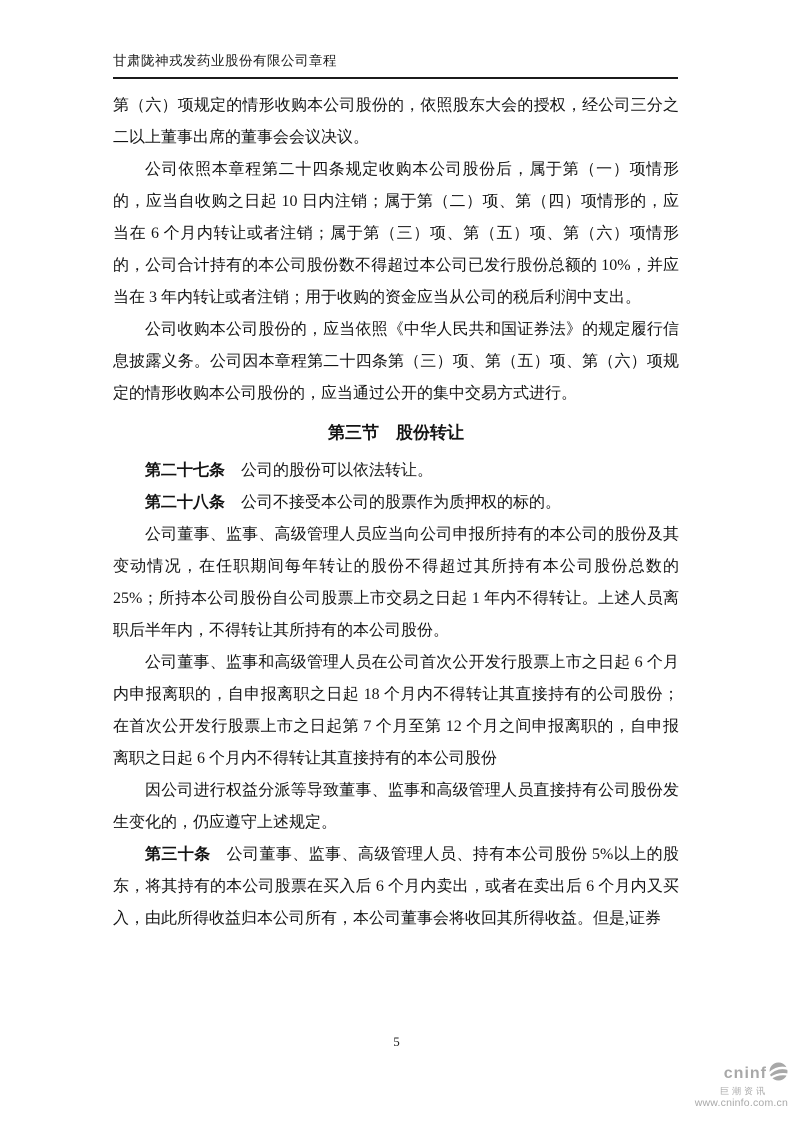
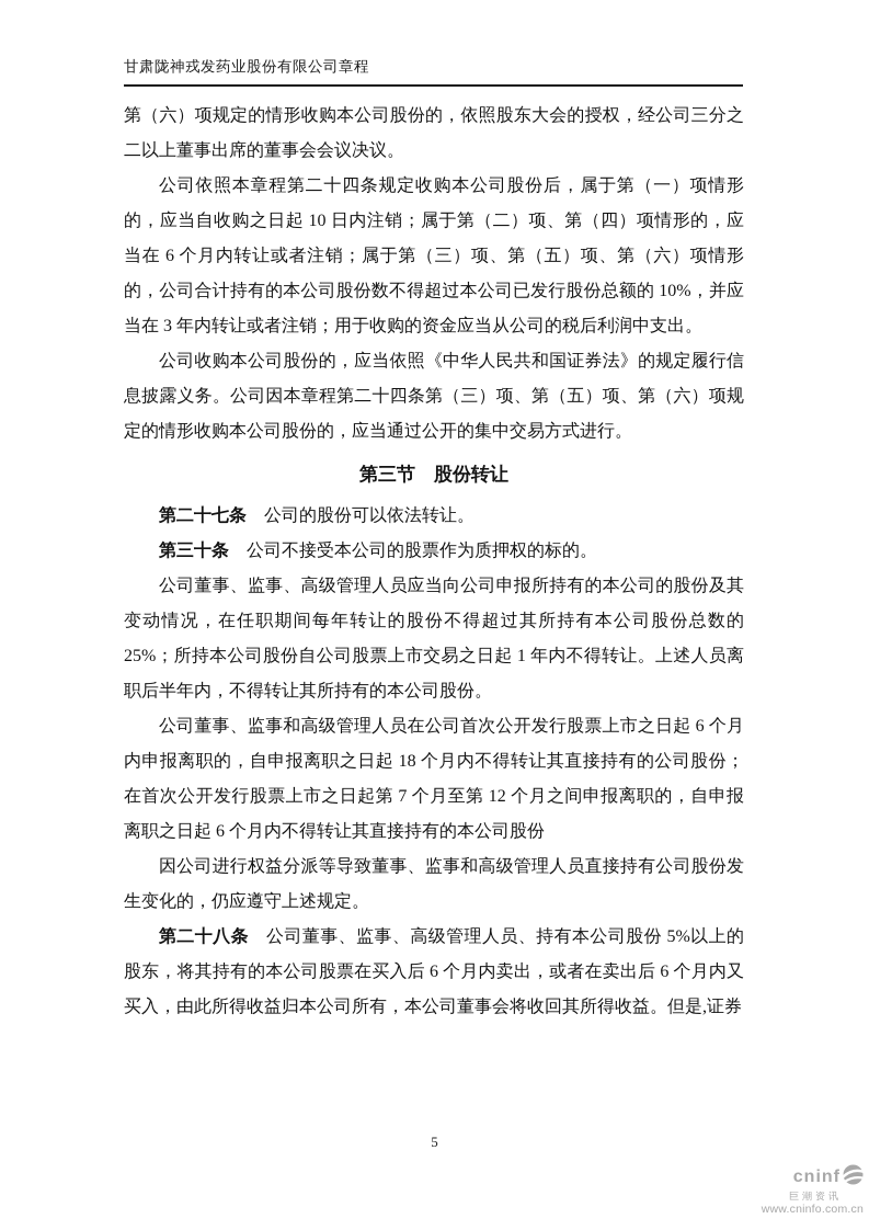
  甘肃陇神戎发药业股份有限公司章程
  第（六）项规定的情形收购本公司股份的，依照股东大会的授权，经公司三分之二以上董事出席的董事会会议决议。
  公司依照本章程第二十四条规定收购本公司股份后，属于第（一）项情形的，应当自收购之日起 10 日内注销；属于第（二）项、第（四）项情形的，应当在 6 个月内转让或者注销；属于第（三）项、第（五）项、第（六）项情形的，公司合计持有的本公司股份数不得超过本公司已发行股份总额的 10%，并应当在 3 年内转让或者注销；用于收购的资金应当从公司的税后利润中支出。
  公司收购本公司股份的，应当依照《中华人民共和国证券法》的规定履行信息披露义务。公司因本章程第二十四条第（三）项、第（五）项、第（六）项规定的情形收购本公司股份的，应当通过公开的集中交易方式进行。
  第三节 股份转让
  第二十七条 公司的股份可以依法转让。
- 第二十八条 公司不接受本公司的股票作为质押权的标的。
+ 第三十条 公司不接受本公司的股票作为质押权的标的。
  公司董事、监事、高级管理人员应当向公司申报所持有的本公司的股份及其变动情况，在任职期间每年转让的股份不得超过其所持有本公司股份总数的 25%；所持本公司股份自公司股票上市交易之日起 1 年内不得转让。上述人员离职后半年内，不得转让其所持有的本公司股份。
  公司董事、监事和高级管理人员在公司首次公开发行股票上市之日起 6 个月内申报离职的，自申报离职之日起 18 个月内不得转让其直接持有的公司股份；在首次公开发行股票上市之日起第 7 个月至第 12 个月之间申报离职的，自申报离职之日起 6 个月内不得转让其直接持有的本公司股份
  因公司进行权益分派等导致董事、监事和高级管理人员直接持有公司股份发生变化的，仍应遵守上述规定。
- 第三十条 公司董事、监事、高级管理人员、持有本公司股份 5%以上的股东，将其持有的本公司股票在买入后 6 个月内卖出，或者在卖出后 6 个月内又买入，由此所得收益归本公司所有，本公司董事会将收回其所得收益。但是,证券
+ 第二十八条 公司董事、监事、高级管理人员、持有本公司股份 5%以上的股东，将其持有的本公司股票在买入后 6 个月内卖出，或者在卖出后 6 个月内又买入，由此所得收益归本公司所有，本公司董事会将收回其所得收益。但是,证券
  5
  cninf
  巨潮资讯
  www.cninfo.com.cn
